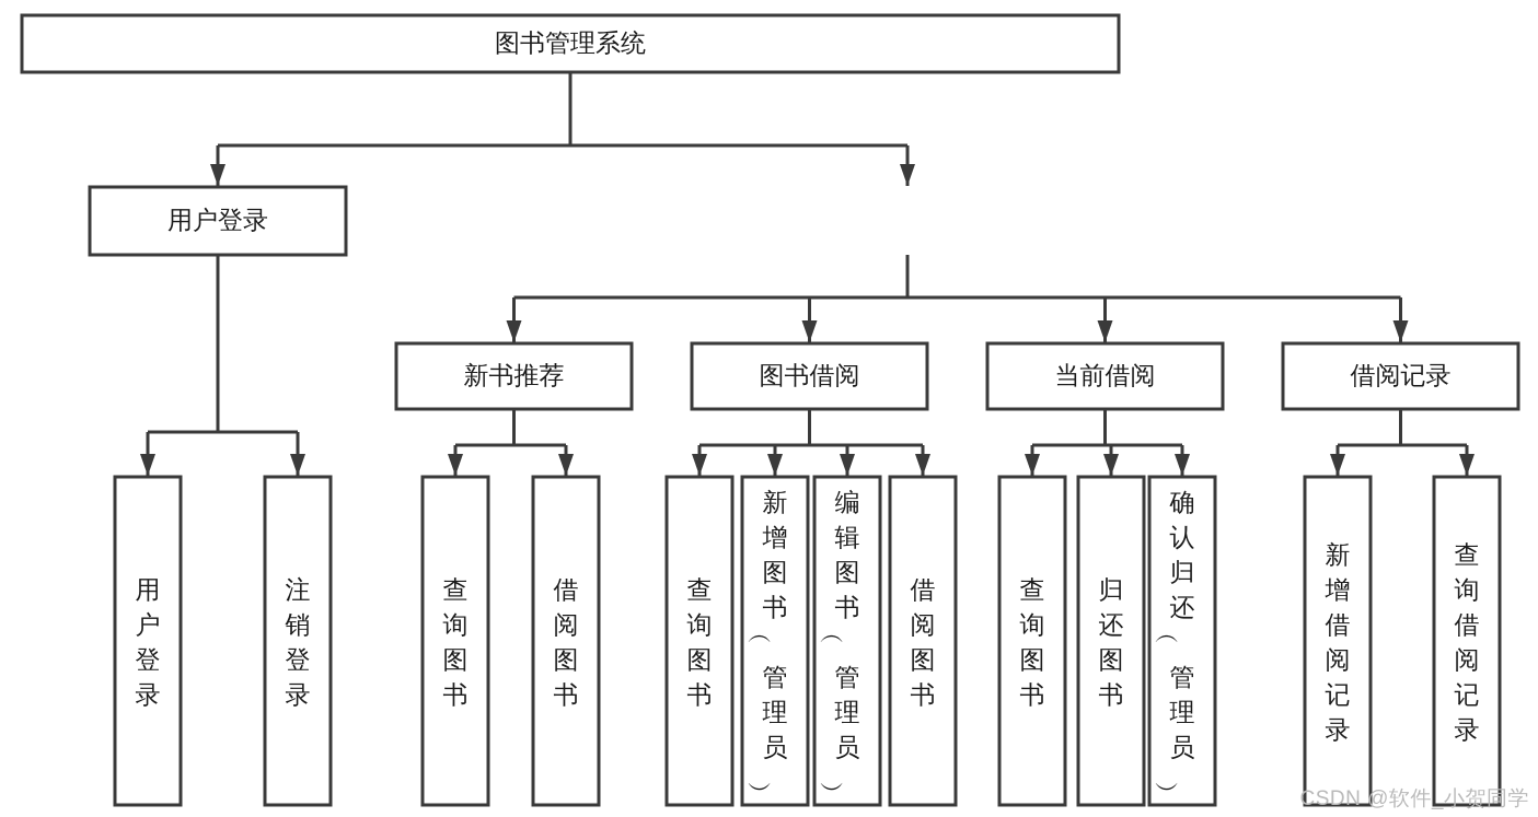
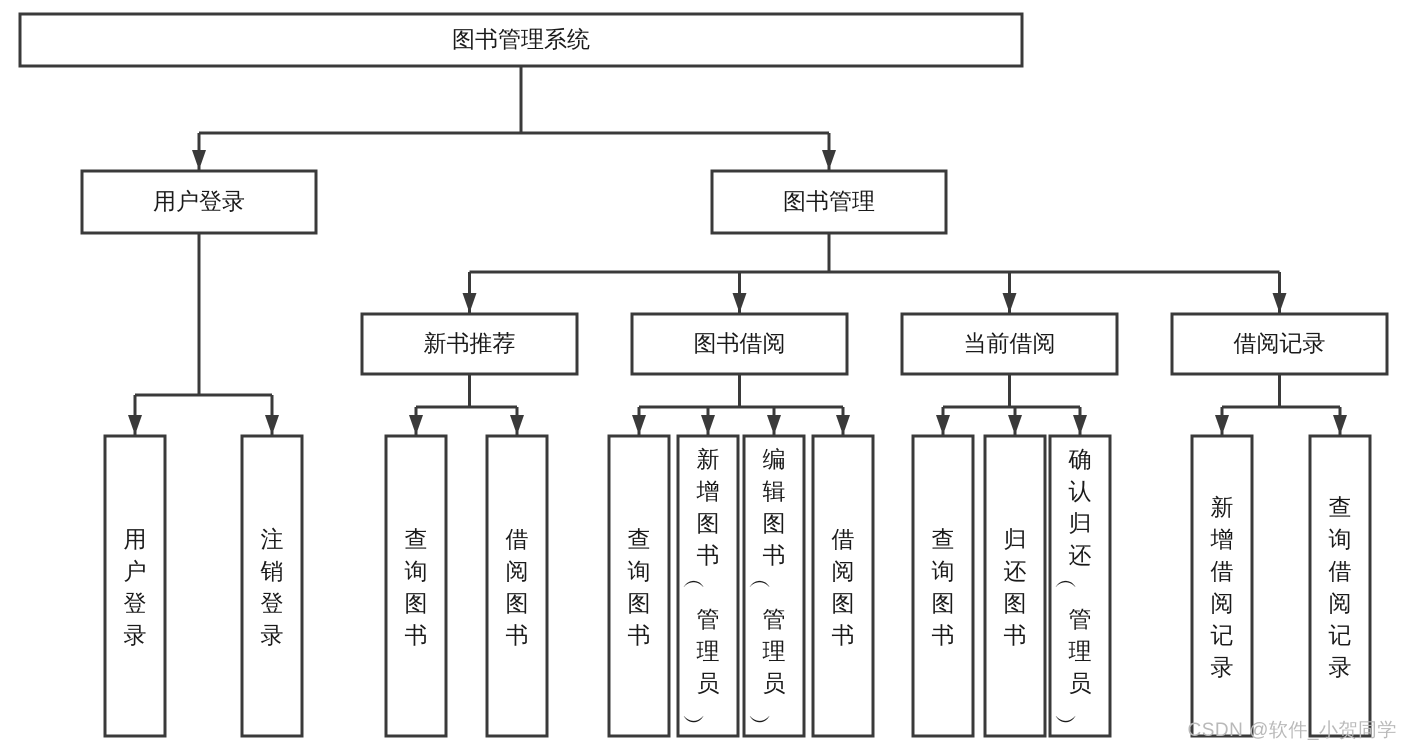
  图书管理系统
  用户登录
+ 图书管理
  新书推荐
  图书借阅
  当前借阅
  借阅记录
  用户登录
  注销登录
  查询图书
  借阅图书
  查询图书
  新增图书管理员
  编辑图书管理员
  借阅图书
  查询图书
  归还图书
  确认归还管理员
  新增借阅记录
  查询借阅记录
  CSDN @软件_小贺同学
